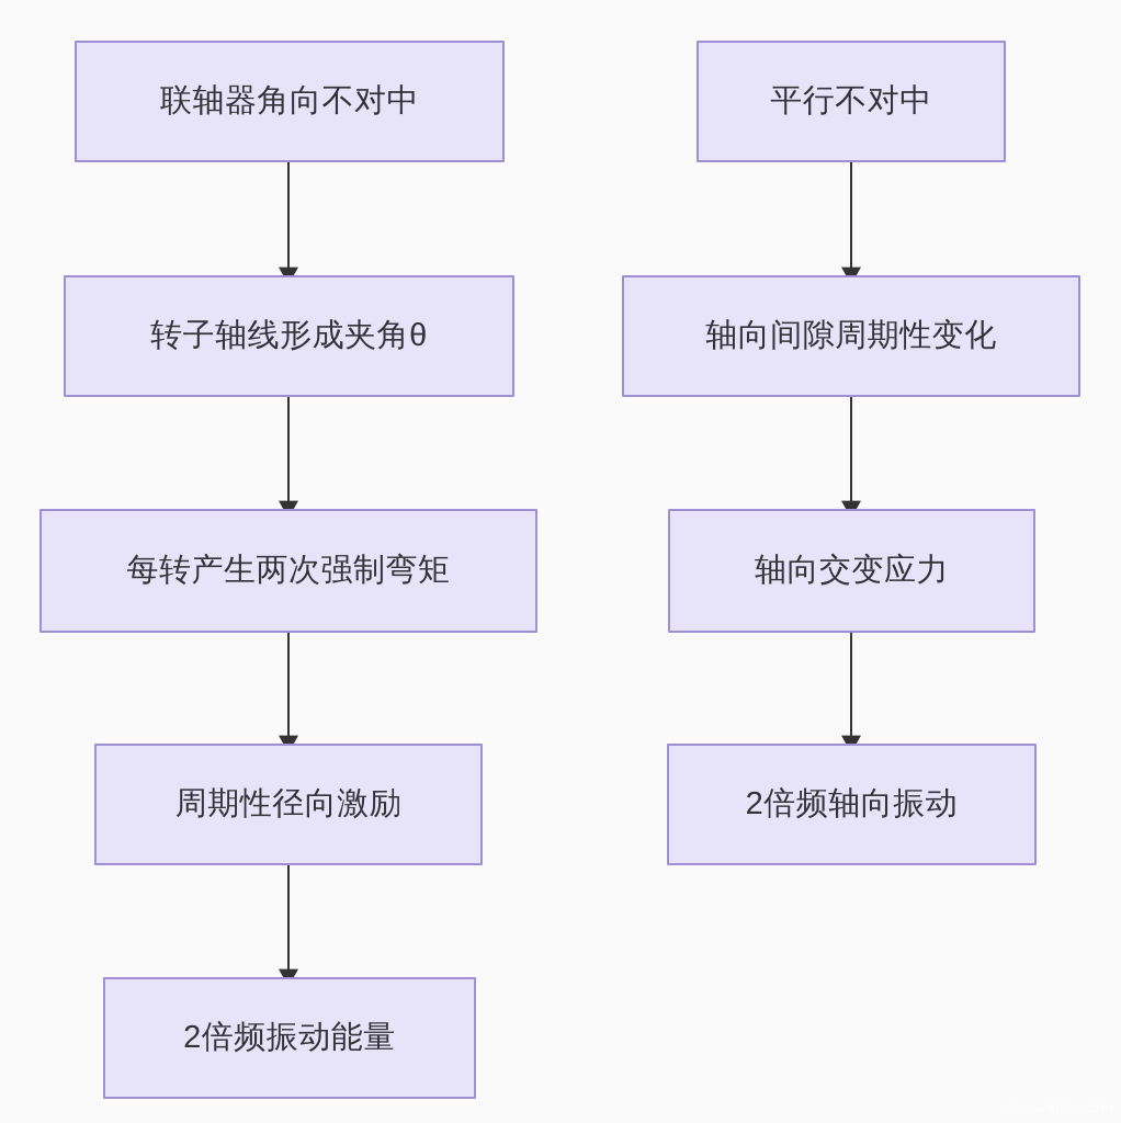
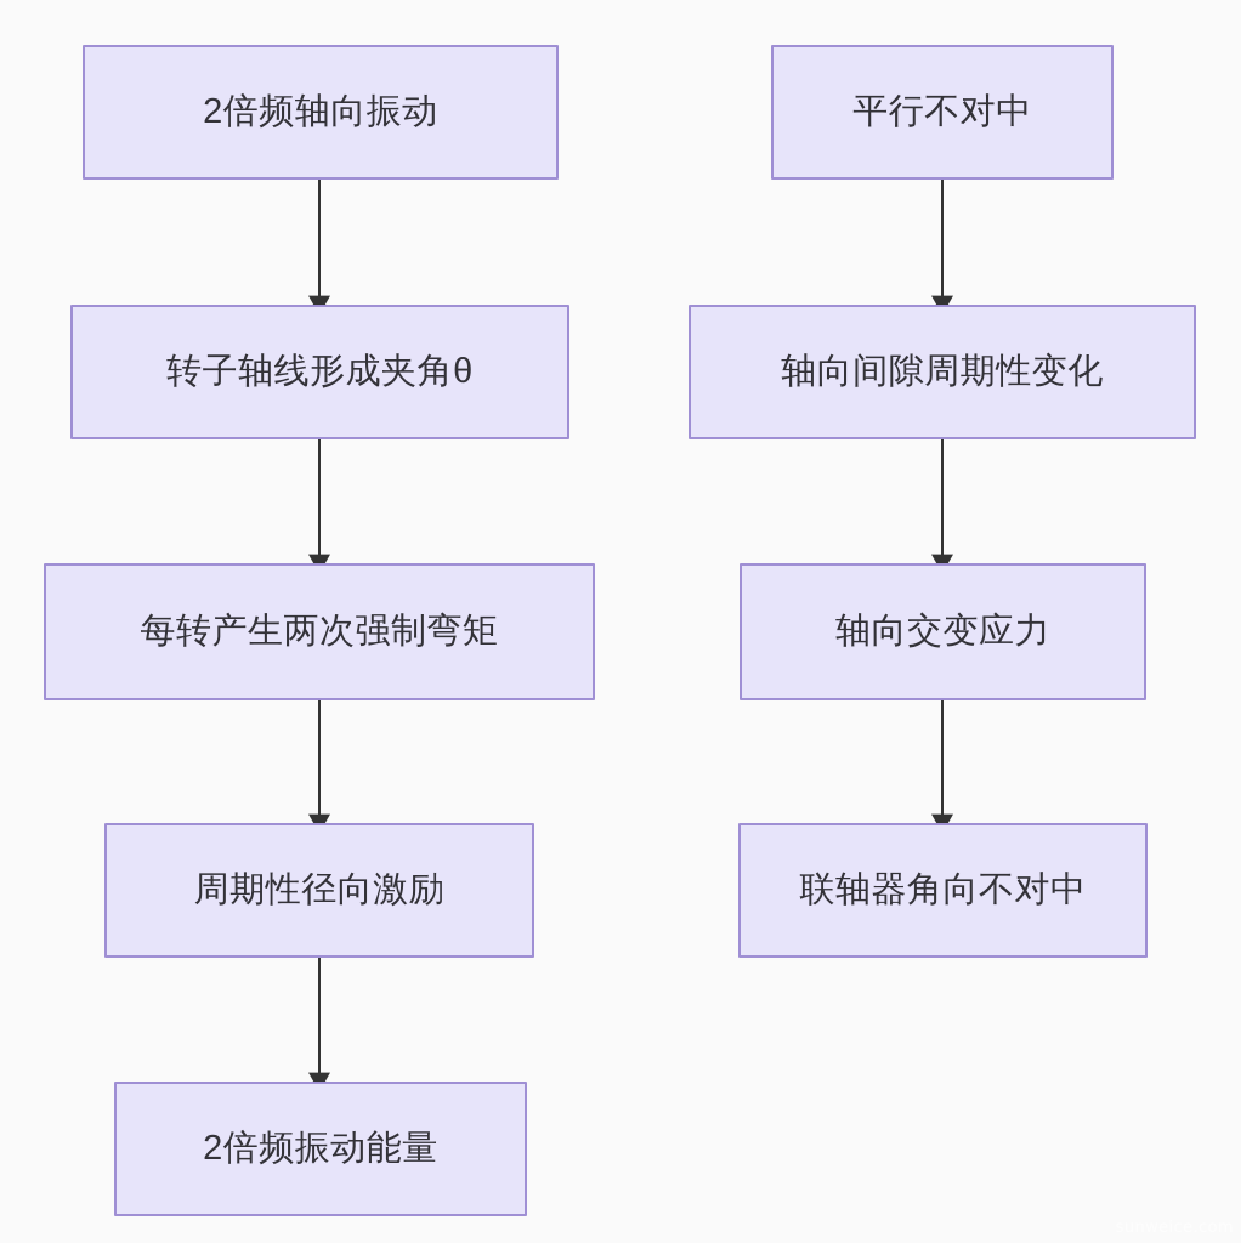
- 联轴器角向不对中
+ 2倍频轴向振动
  转子轴线形成夹角θ
  每转产生两次强制弯矩
  周期性径向激励
  2倍频振动能量
  平行不对中
  轴向间隙周期性变化
  轴向交变应力
- 2倍频轴向振动
+ 联轴器角向不对中
